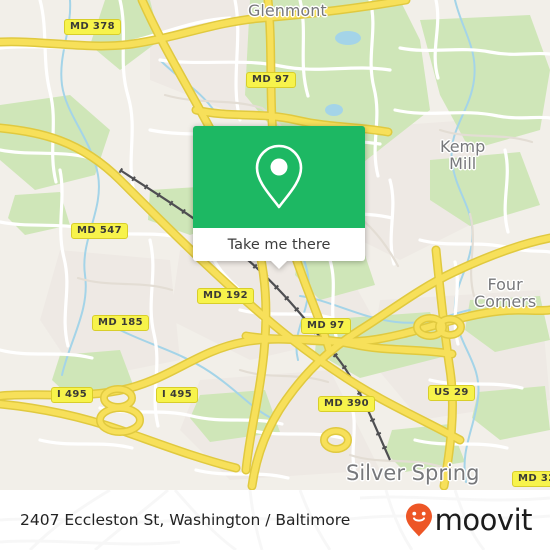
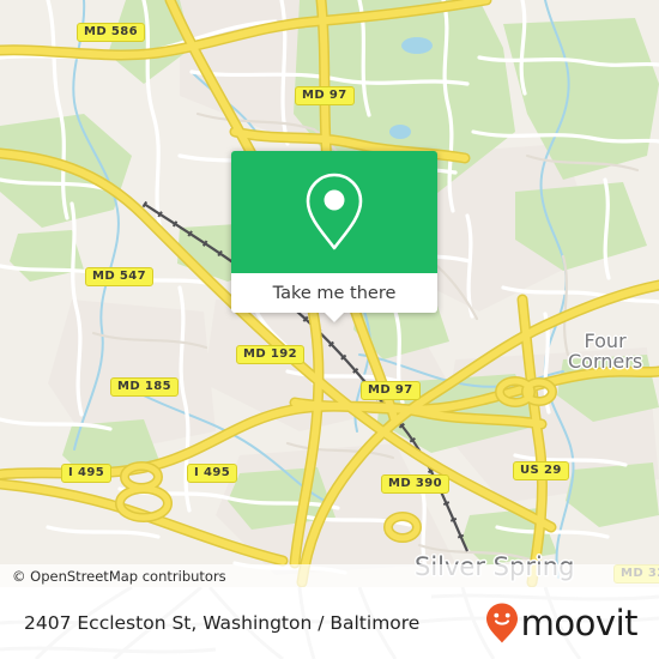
- Glenmont
- Kemp
- Mill
  Four
  Corners
  Silver Spring
- MD 378
+ MD 586
  MD 97
  MD 547
  MD 192
  MD 185
  MD 97
  I 495
  I 495
  MD 390
  US 29
  Take me there
+ © OpenStreetMap contributors
  2407 Eccleston St, Washington / Baltimore
  moovit
